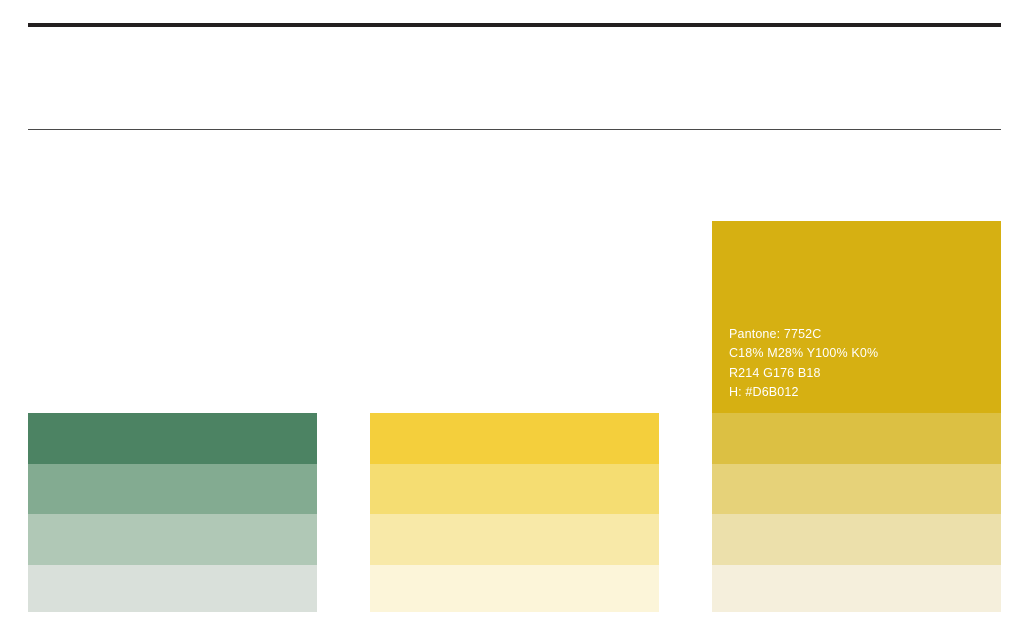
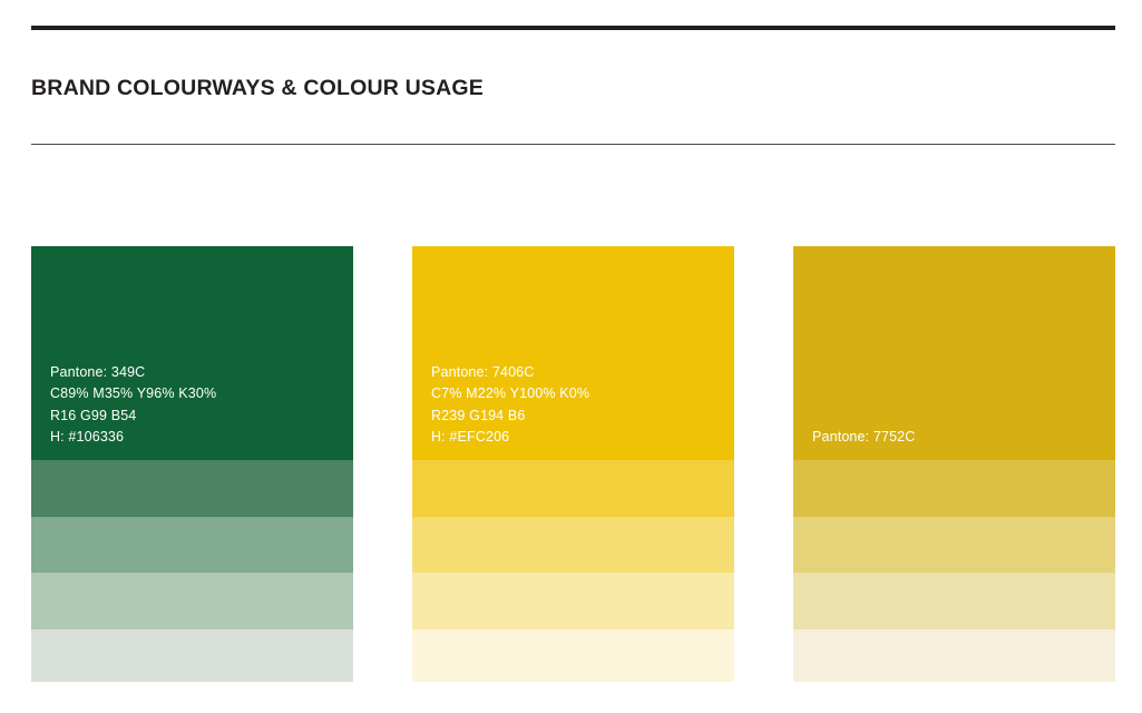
+ BRAND COLOURWAYS & COLOUR USAGE
+ Pantone: 349C
+ C89% M35% Y96% K30%
+ R16 G99 B54
+ H: #106336
+ Pantone: 7406C
+ C7% M22% Y100% K0%
+ R239 G194 B6
+ H: #EFC206
  Pantone: 7752C
- C18% M28% Y100% K0%
- R214 G176 B18
- H: #D6B012
